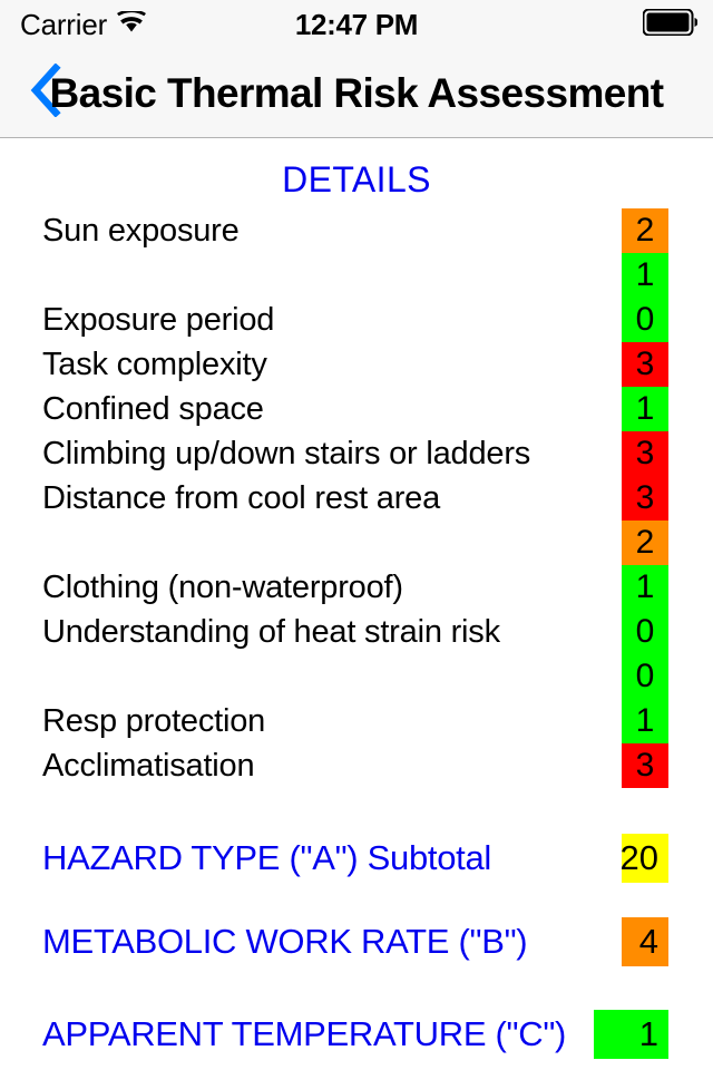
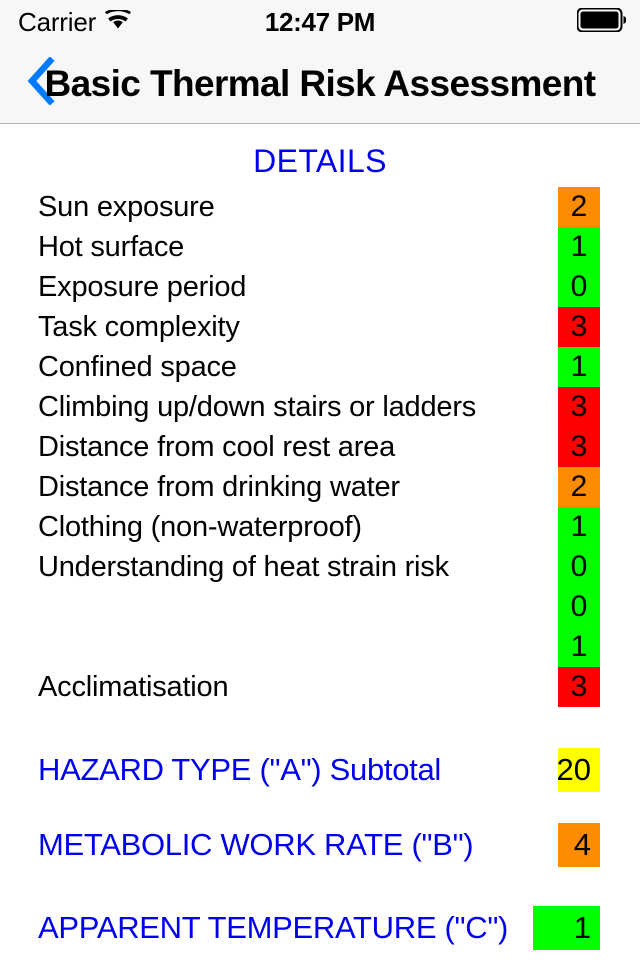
  Carrier
  12:47 PM
  Basic Thermal Risk Assessment
  DETAILS
  Sun exposure
  2
+ Hot surface
  1
  Exposure period
  0
  Task complexity
  3
  Confined space
  1
  Climbing up/down stairs or ladders
  3
  Distance from cool rest area
  3
+ Distance from drinking water
  2
  Clothing (non-waterproof)
  1
  Understanding of heat strain risk
  0
  0
- Resp protection
  1
  Acclimatisation
  3
  HAZARD TYPE ("A") Subtotal
  20
  METABOLIC WORK RATE ("B")
  4
  APPARENT TEMPERATURE ("C")
  1
